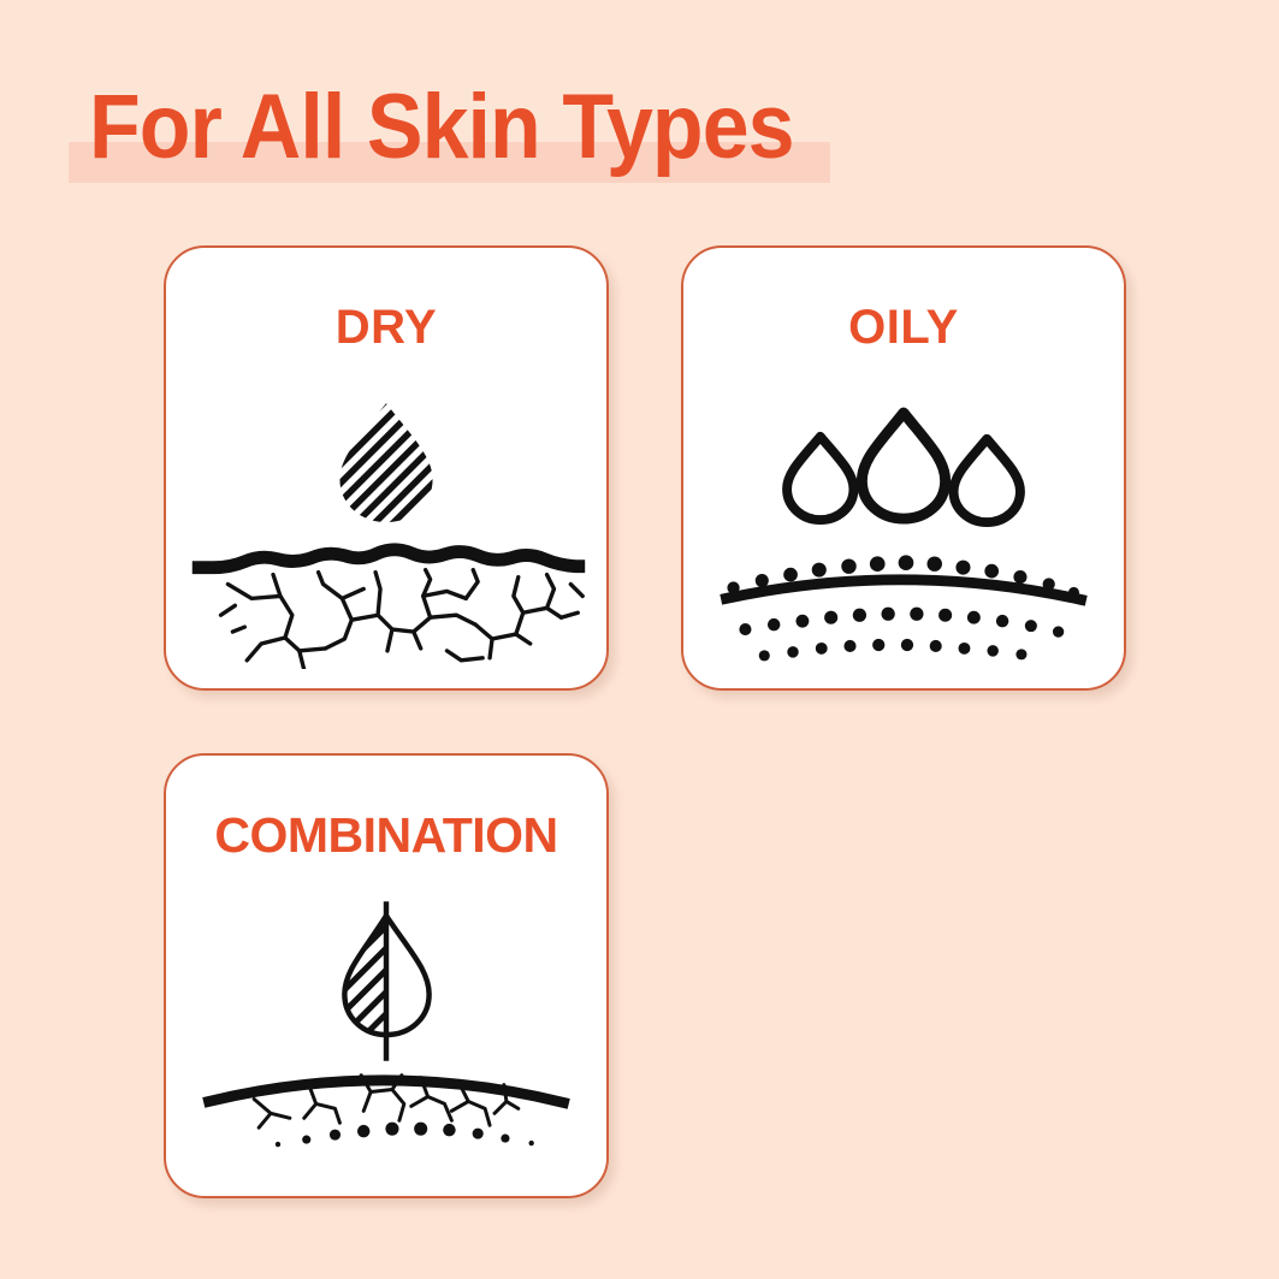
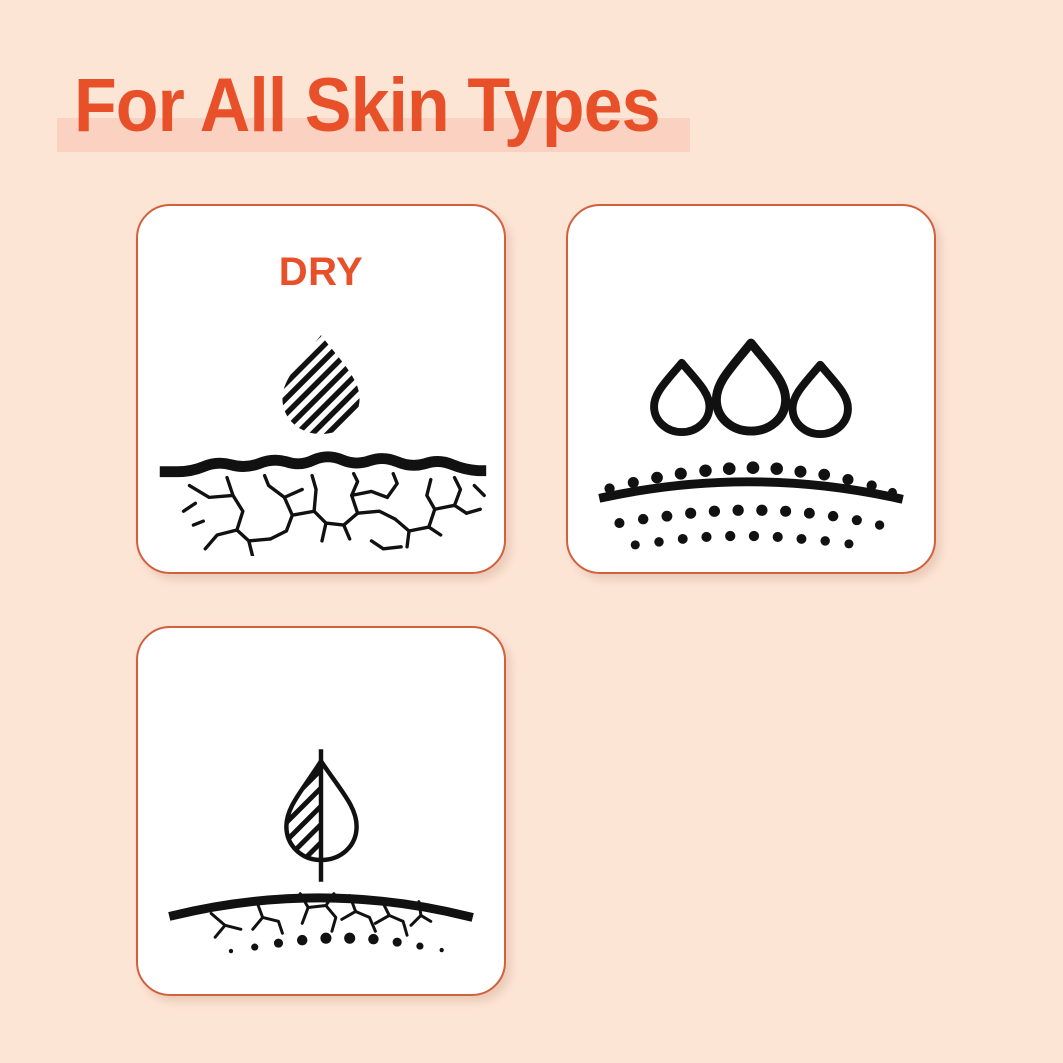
  For All Skin Types
  DRY
- OILY
- COMBINATION
